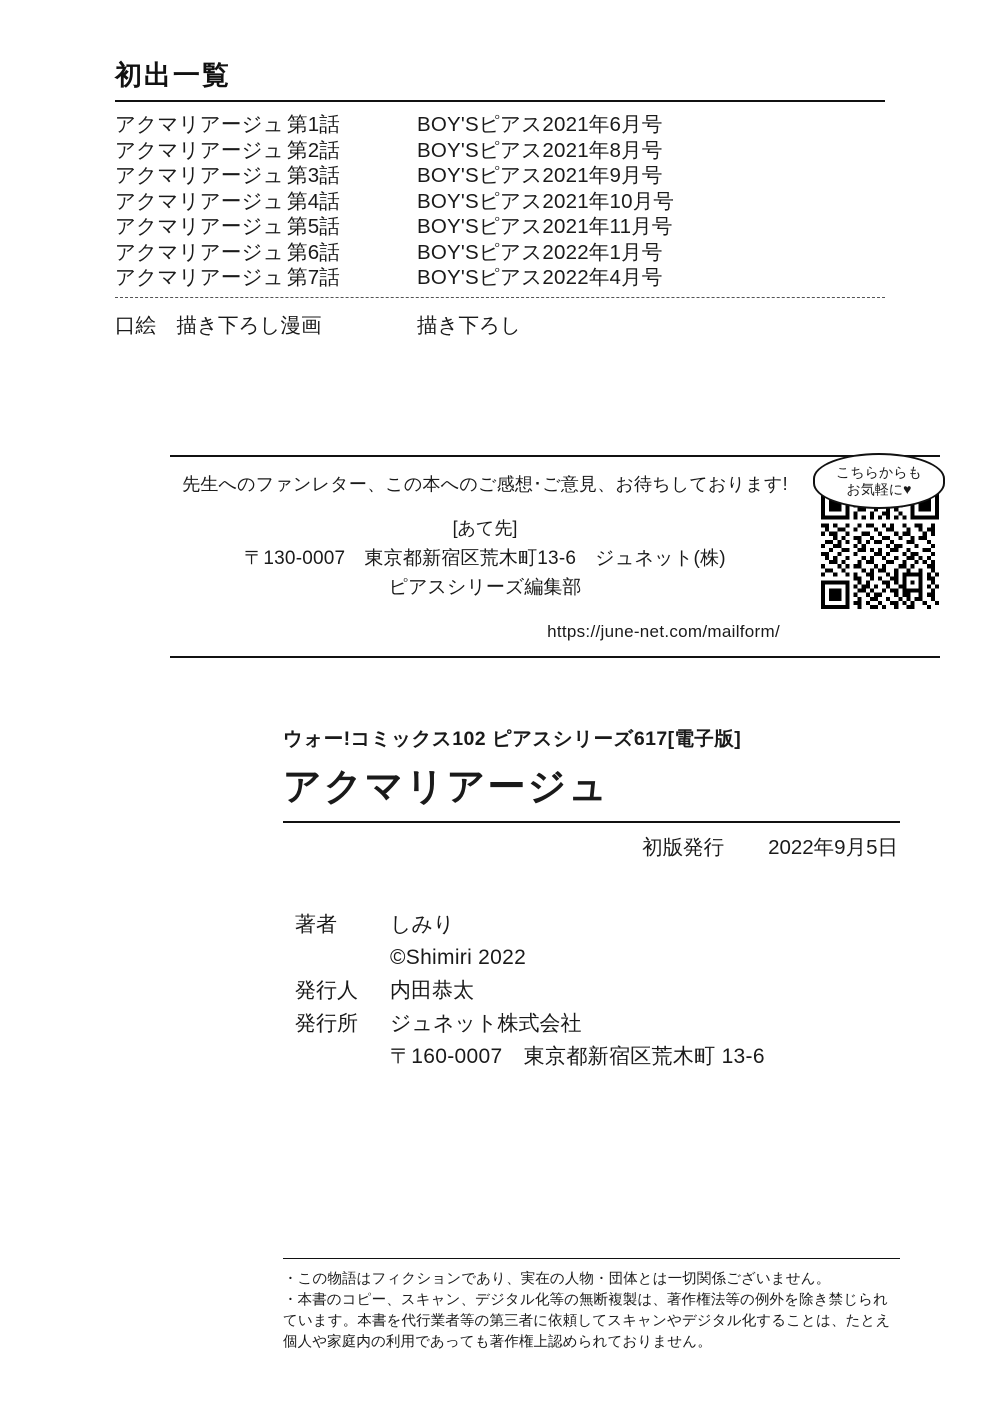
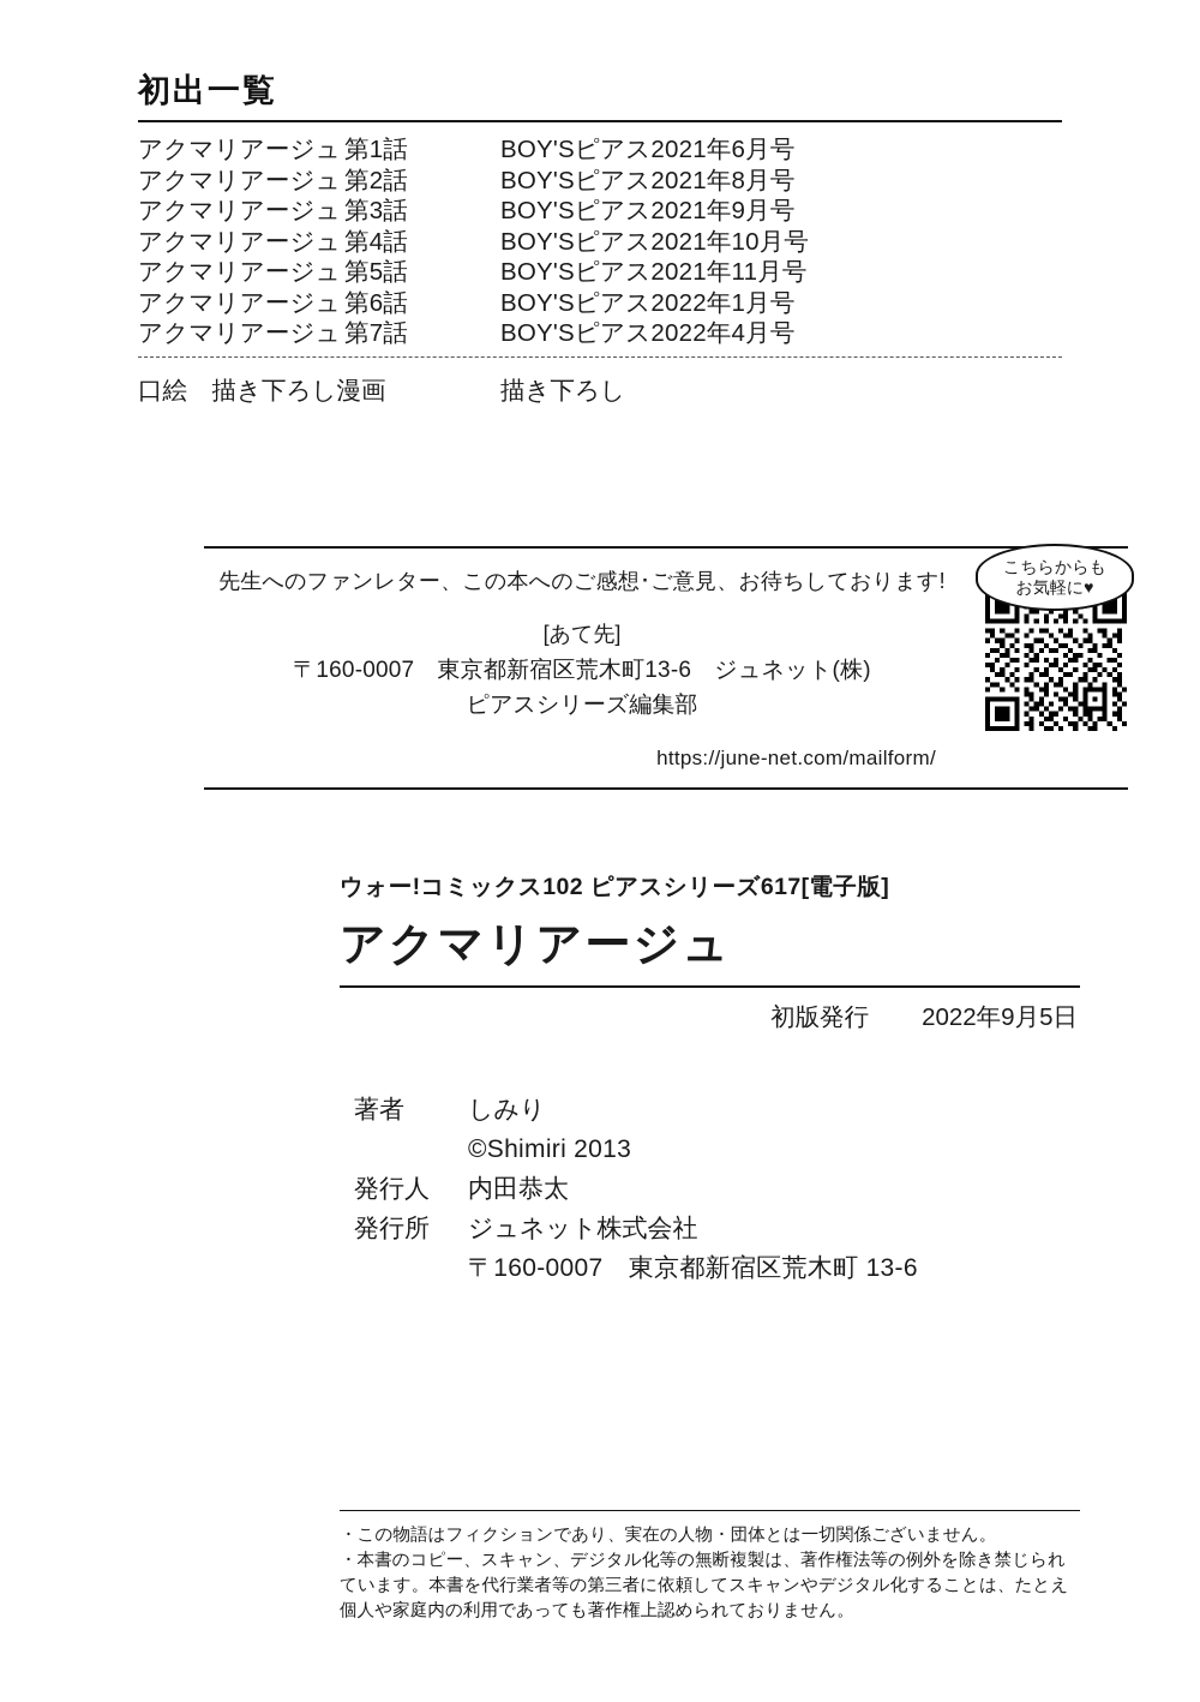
  初出一覧
  アクマリアージュ
  第1話
  BOY'Sピアス2021年6月号
  アクマリアージュ
  第2話
  BOY'Sピアス2021年8月号
  アクマリアージュ
  第3話
  BOY'Sピアス2021年9月号
  アクマリアージュ
  第4話
  BOY'Sピアス2021年10月号
  アクマリアージュ
  第5話
  BOY'Sピアス2021年11月号
  アクマリアージュ
  第6話
  BOY'Sピアス2022年1月号
  アクマリアージュ
  第7話
  BOY'Sピアス2022年4月号
  口絵 描き下ろし漫画
  描き下ろし
  先生へのファンレター、この本へのご感想･ご意見、お待ちしております!
  [あて先]
- 〒130-0007 東京都新宿区荒木町13-6 ジュネット(株)
+ 〒160-0007 東京都新宿区荒木町13-6 ジュネット(株)
  ピアスシリーズ編集部
  https://june-net.com/mailform/
  こちらからも
  お気軽に♥
  ウォー!コミックス102 ピアスシリーズ617[電子版]
  アクマリアージュ
  初版発行
  2022年9月5日
  著者
  しみり
- ©Shimiri 2022
+ ©Shimiri 2013
  発行人
  内田恭太
  発行所
  ジュネット株式会社
  〒160-0007 東京都新宿区荒木町 13-6
  ・この物語はフィクションであり、実在の人物・団体とは一切関係ございません。
  ・本書のコピー、スキャン、デジタル化等の無断複製は、著作権法等の例外を除き禁じられています。本書を代行業者等の第三者に依頼してスキャンやデジタル化することは、たとえ個人や家庭内の利用であっても著作権上認められておりません。
